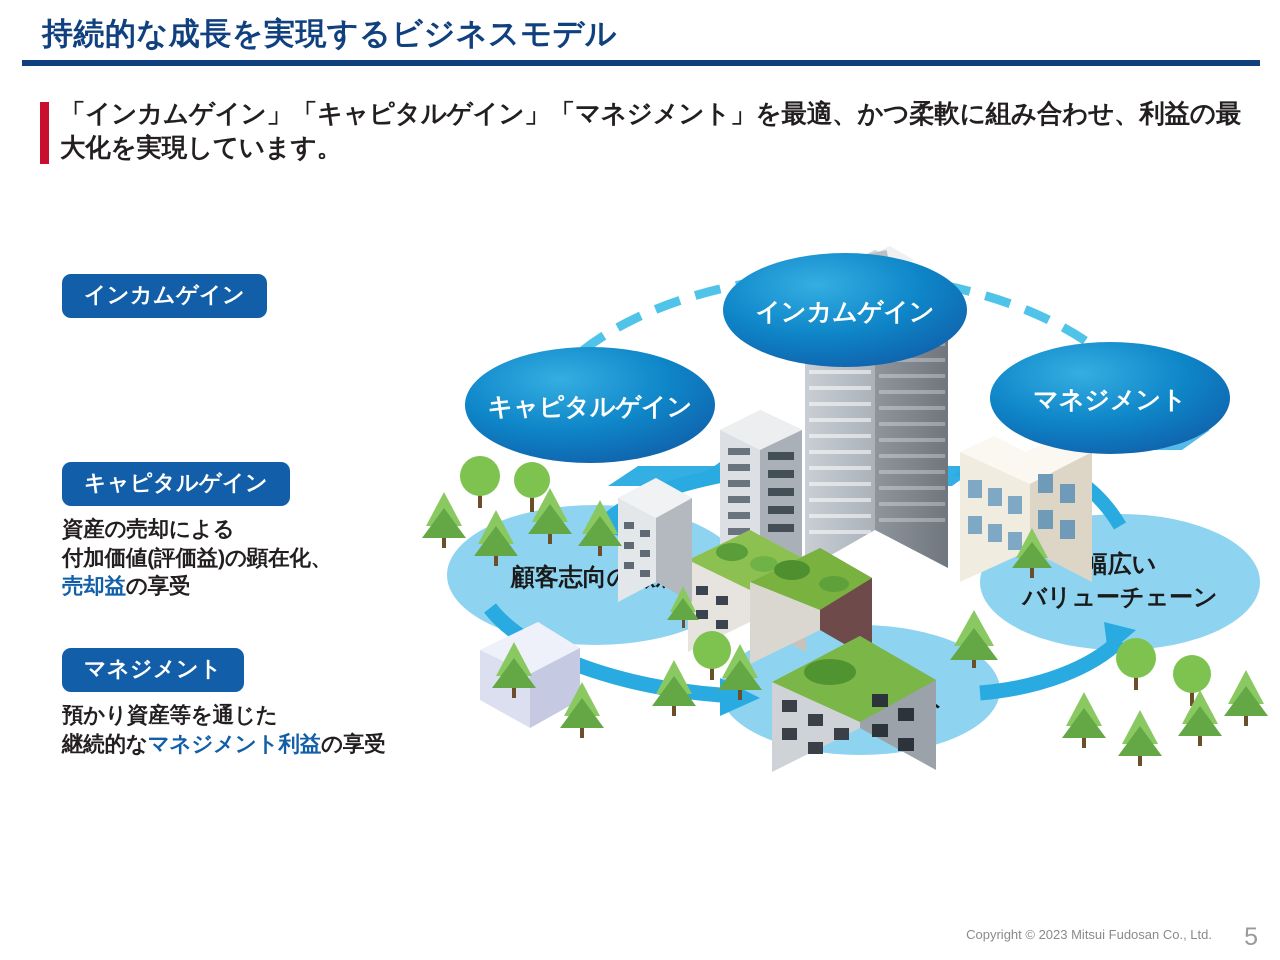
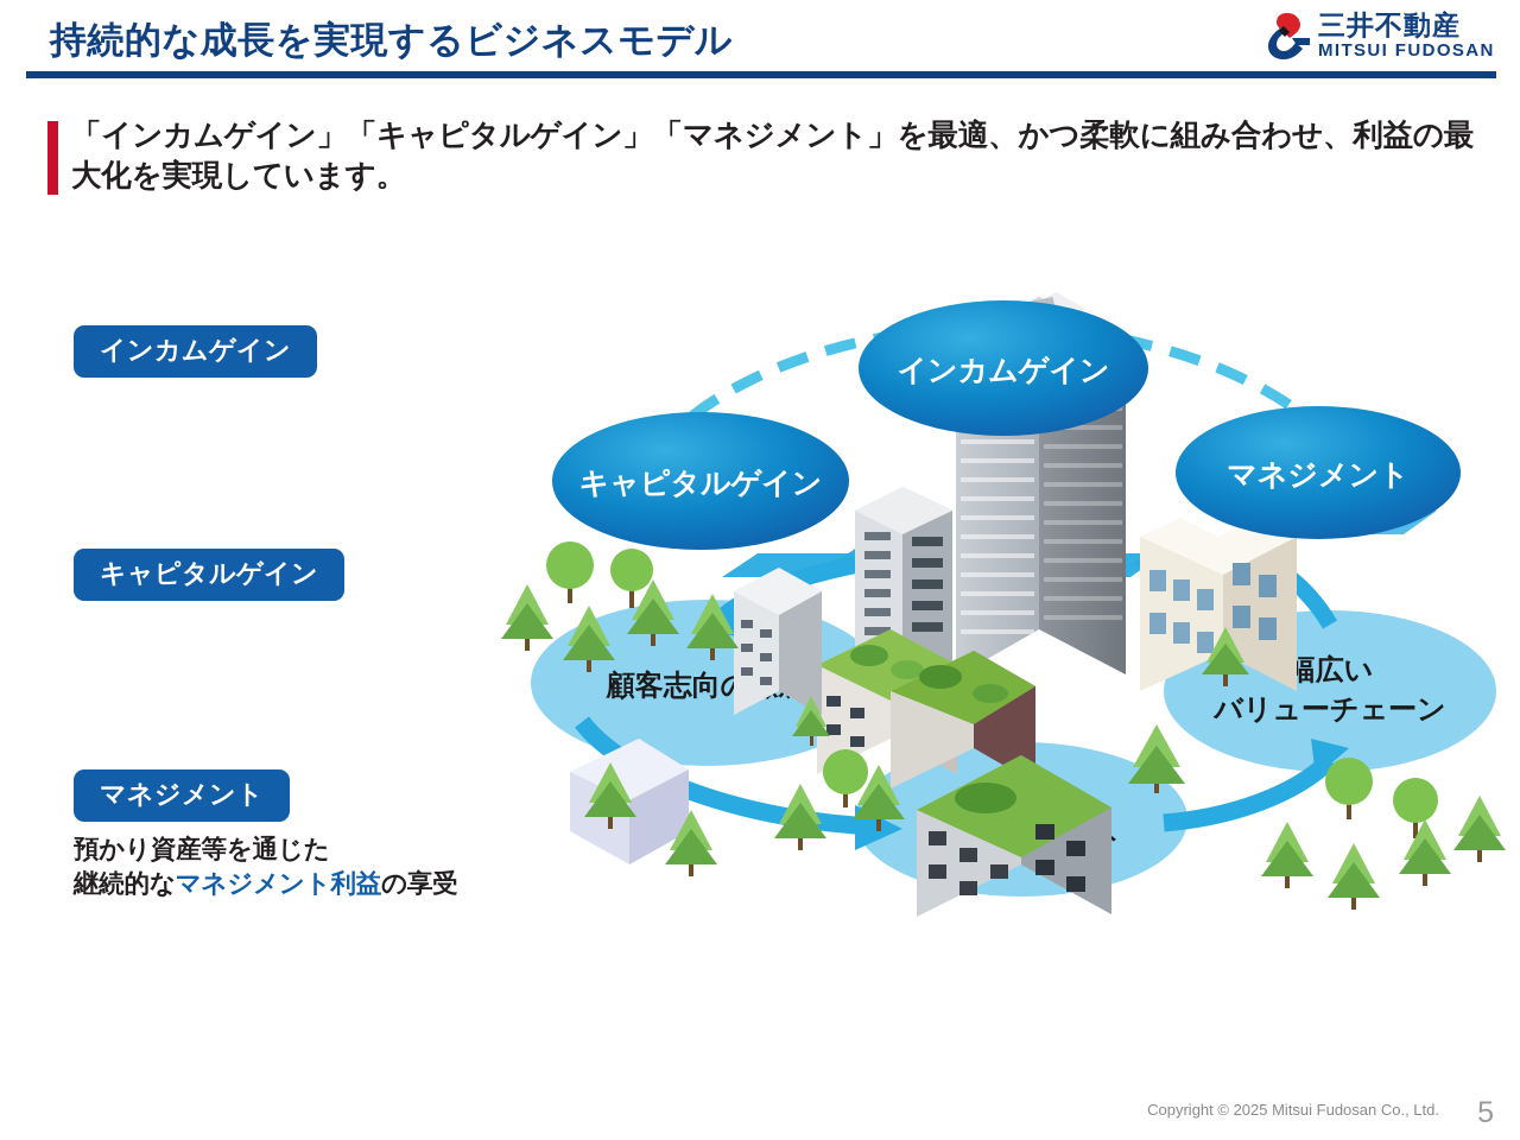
  持続的な成長を実現するビジネスモデル
+ 三井不動産
+ MITSUI FUDOSAN
  「インカムゲイン」「キャピタルゲイン」「マネジメント」を最適、かつ柔軟に組み合わせ、利益の最大化を実現しています。
  インカムゲイン
  キャピタルゲイン
- 資産の売却による
- 付加価値(評価益)の顕在化、
- 売却益の享受
  マネジメント
  預かり資産等を通じた
  継続的なマネジメント利益の享受
  幅広い
  バリューチェーン
  キャピタルゲイン
  インカムゲイン
  マネジメント
- Copyright © 2023 Mitsui Fudosan Co., Ltd.
+ Copyright © 2025 Mitsui Fudosan Co., Ltd.
  5
